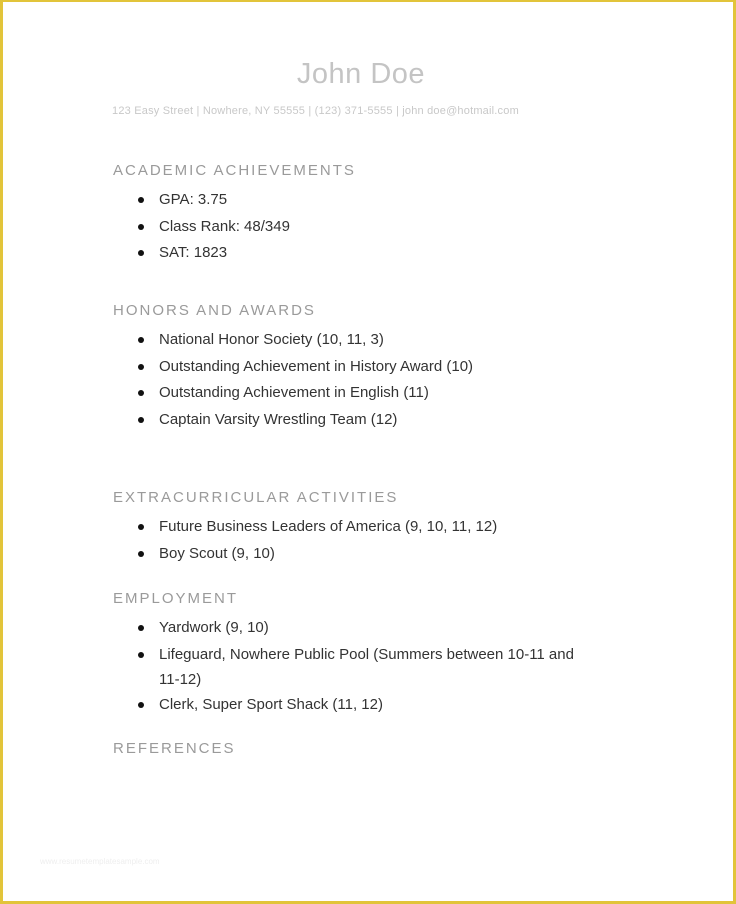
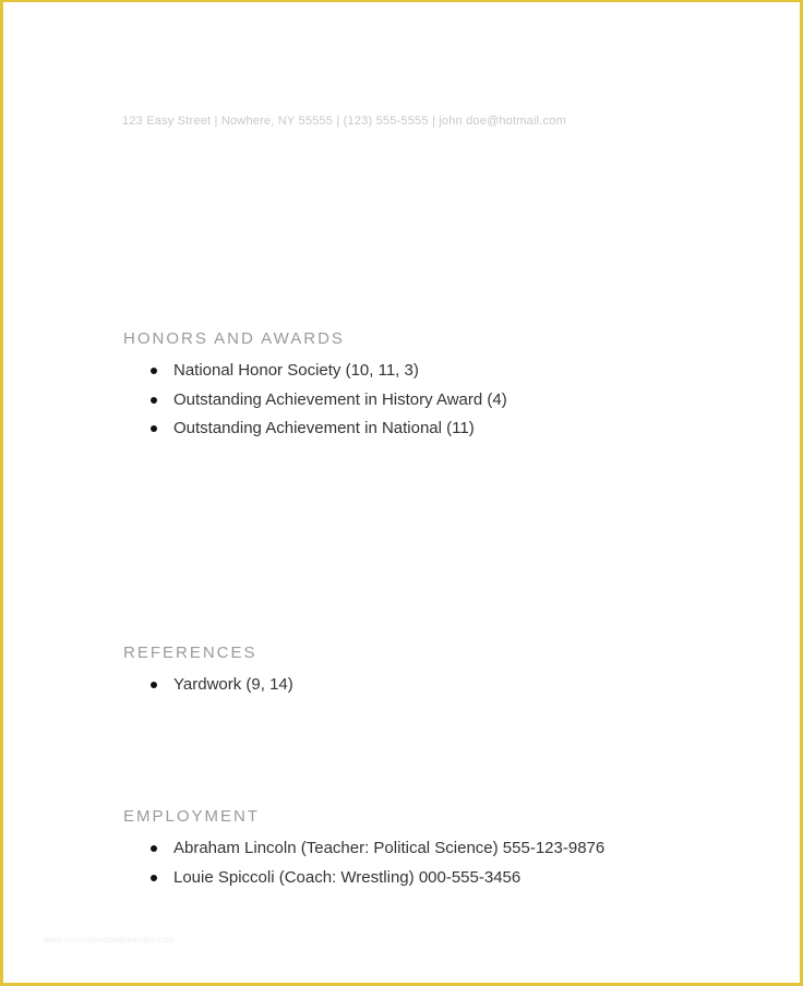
- John Doe
- 123 Easy Street | Nowhere, NY 55555 | (123) 371-5555 | john doe@hotmail.com
+ 123 Easy Street | Nowhere, NY 55555 | (123) 555-5555 | john doe@hotmail.com
- ACADEMIC ACHIEVEMENTS
- GPA: 3.75
- Class Rank: 48/349
- SAT: 1823
  HONORS AND AWARDS
  National Honor Society (10, 11, 3)
- Outstanding Achievement in History Award (10)
+ Outstanding Achievement in History Award (4)
- Outstanding Achievement in English (11)
+ Outstanding Achievement in National (11)
- Captain Varsity Wrestling Team (12)
- EXTRACURRICULAR ACTIVITIES
- Future Business Leaders of America (9, 10, 11, 12)
- Boy Scout (9, 10)
- EMPLOYMENT
+ REFERENCES
- Yardwork (9, 10)
+ Yardwork (9, 14)
- Lifeguard, Nowhere Public Pool (Summers between 10-11 and 11-12)
- Clerk, Super Sport Shack (11, 12)
- REFERENCES
+ EMPLOYMENT
+ Abraham Lincoln (Teacher: Political Science) 555-123-9876
+ Louie Spiccoli (Coach: Wrestling) 000-555-3456
